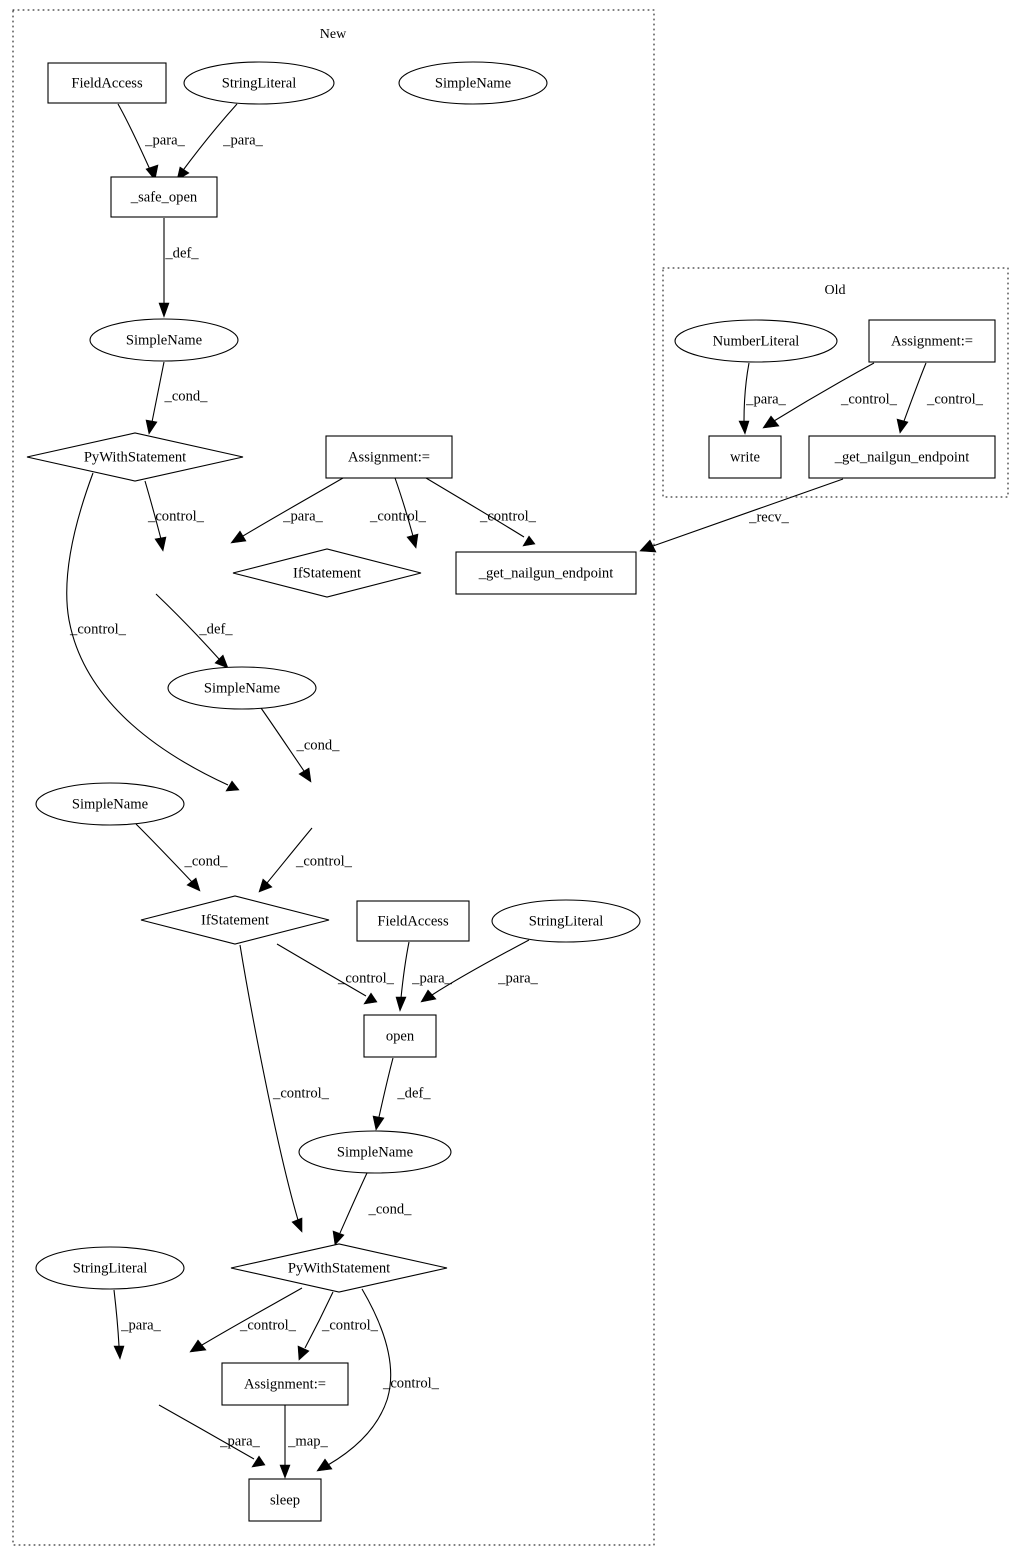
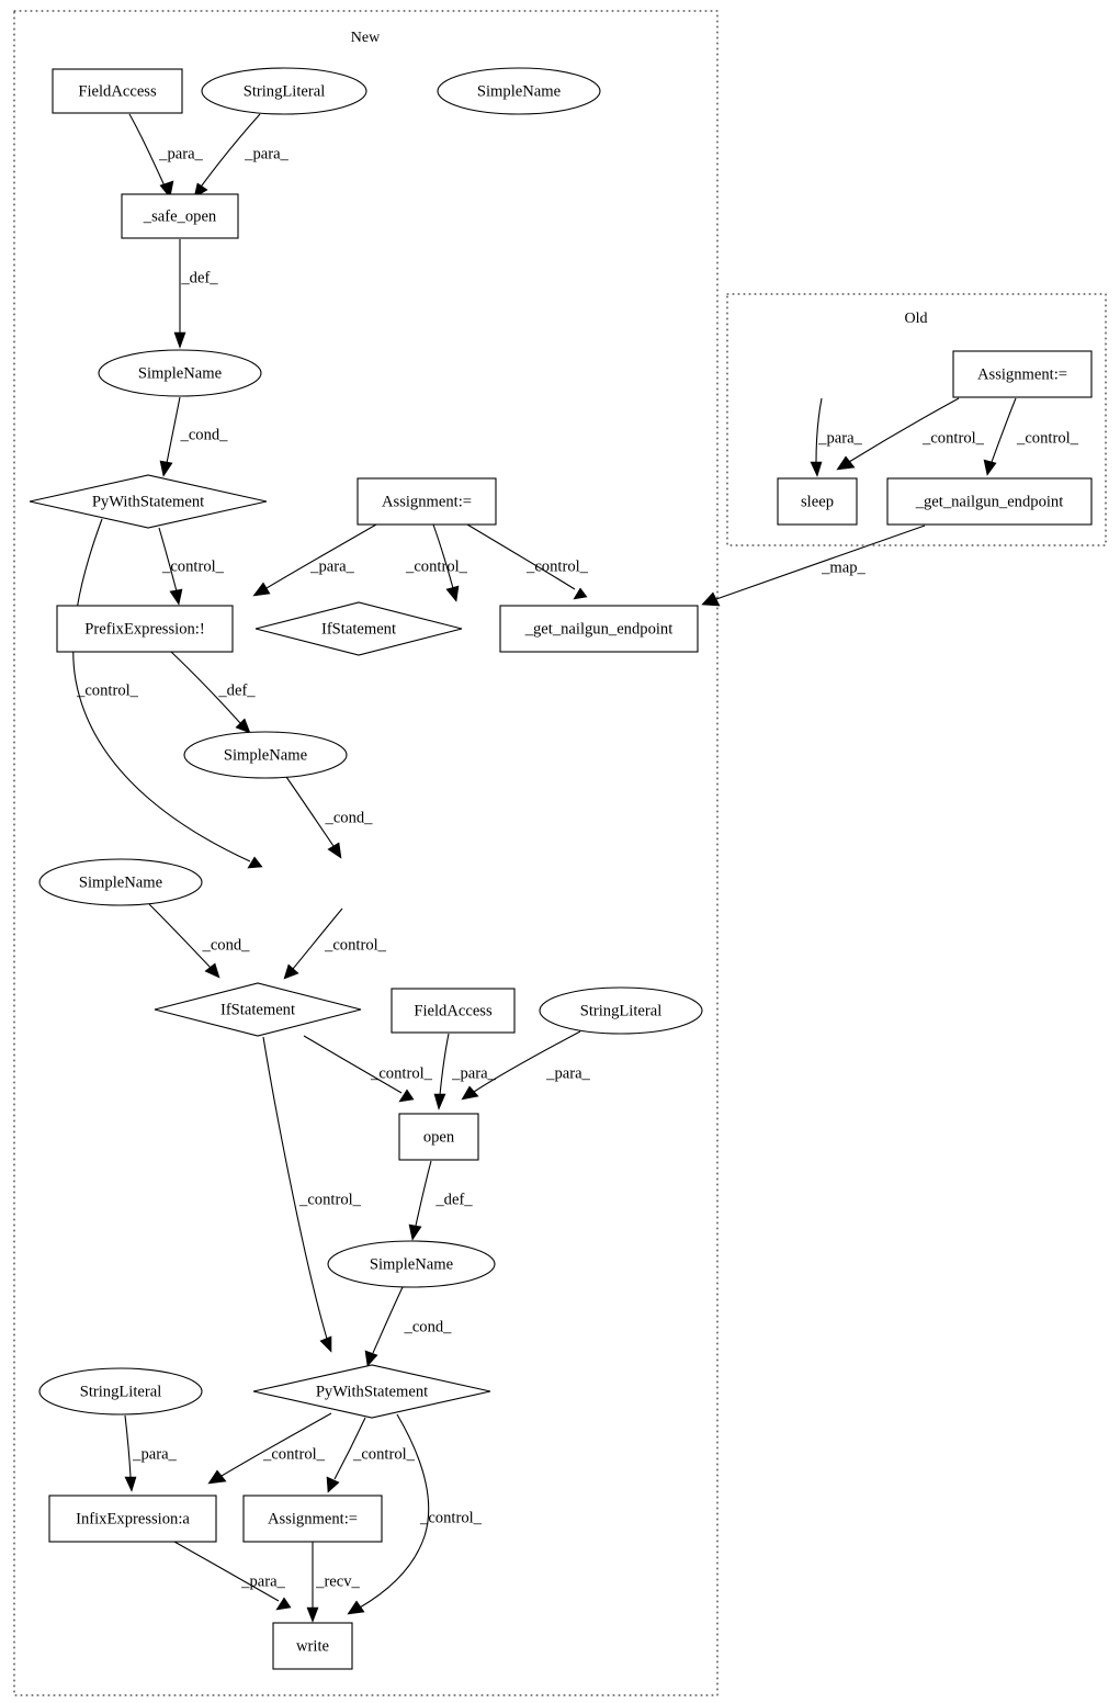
  New
  Old
  _para_
  _para_
  _def_
  _cond_
  _control_
  _para_
  _control_
  _control_
  _control_
  _def_
  _cond_
  _cond_
  _control_
  _control_
  _para_
  _para_
  _def_
  _control_
  _cond_
  _para_
  _control_
  _control_
  _para_
- _map_
+ _recv_
  _control_
  _para_
  _control_
  _control_
- _recv_
+ _map_
  FieldAccess
  StringLiteral
  SimpleName
  _safe_open
  SimpleName
  PyWithStatement
  Assignment:=
+ PrefixExpression:!
  IfStatement
  _get_nailgun_endpoint
  SimpleName
  SimpleName
  IfStatement
  FieldAccess
  StringLiteral
  open
  SimpleName
  StringLiteral
  PyWithStatement
+ InfixExpression:a
  Assignment:=
- sleep
+ write
- NumberLiteral
  Assignment:=
- write
+ sleep
  _get_nailgun_endpoint
